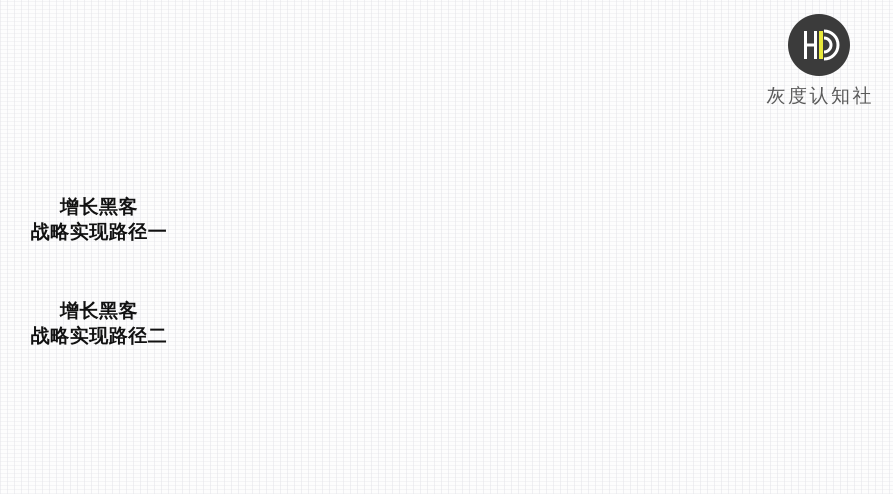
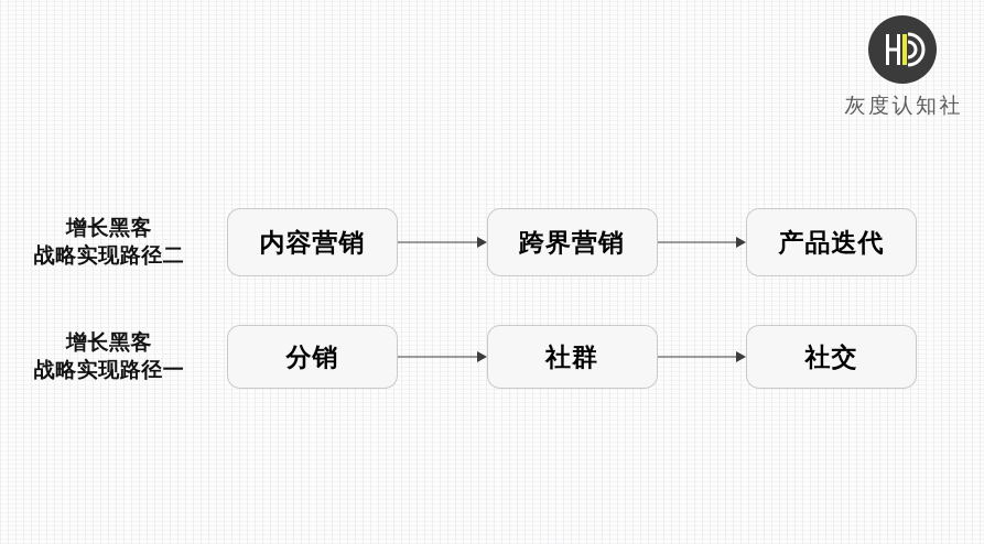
  灰度认知社
  增长黑客
- 战略实现路径一
+ 战略实现路径二
+ 内容营销
+ 跨界营销
+ 产品迭代
  增长黑客
- 战略实现路径二
+ 战略实现路径一
+ 分销
+ 社群
+ 社交
